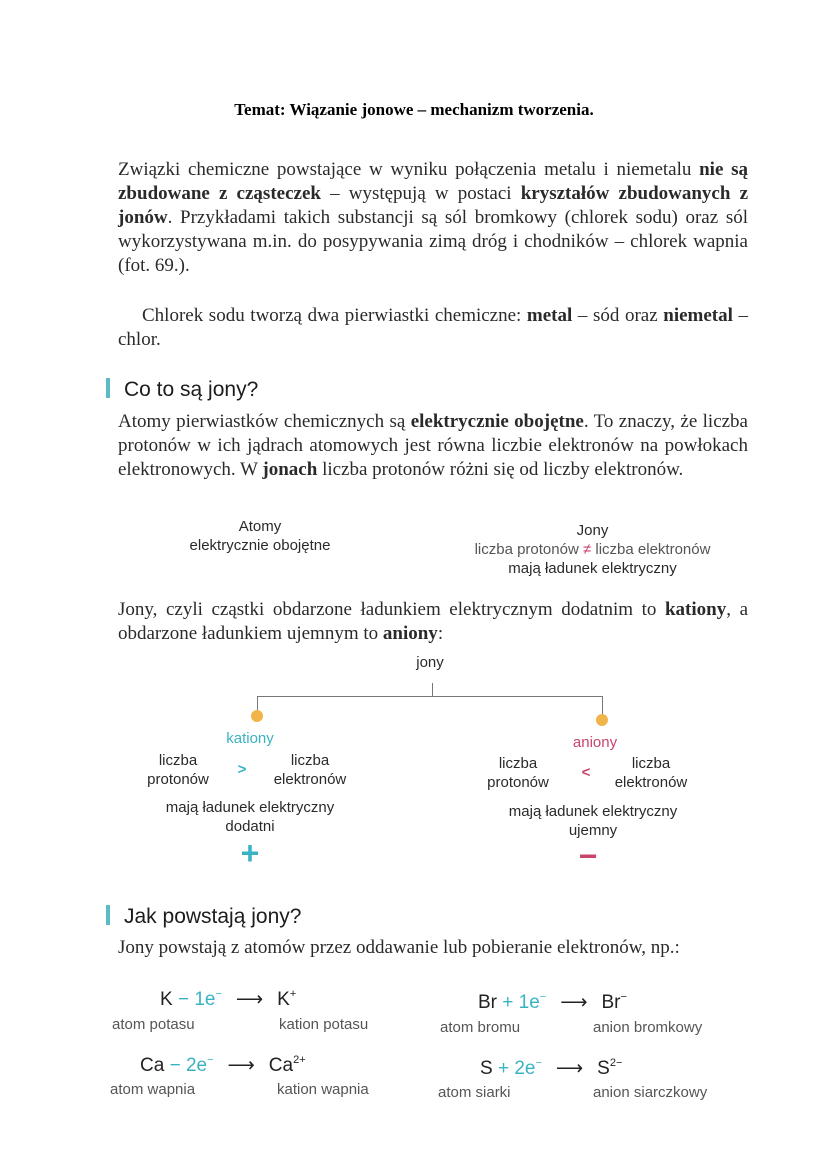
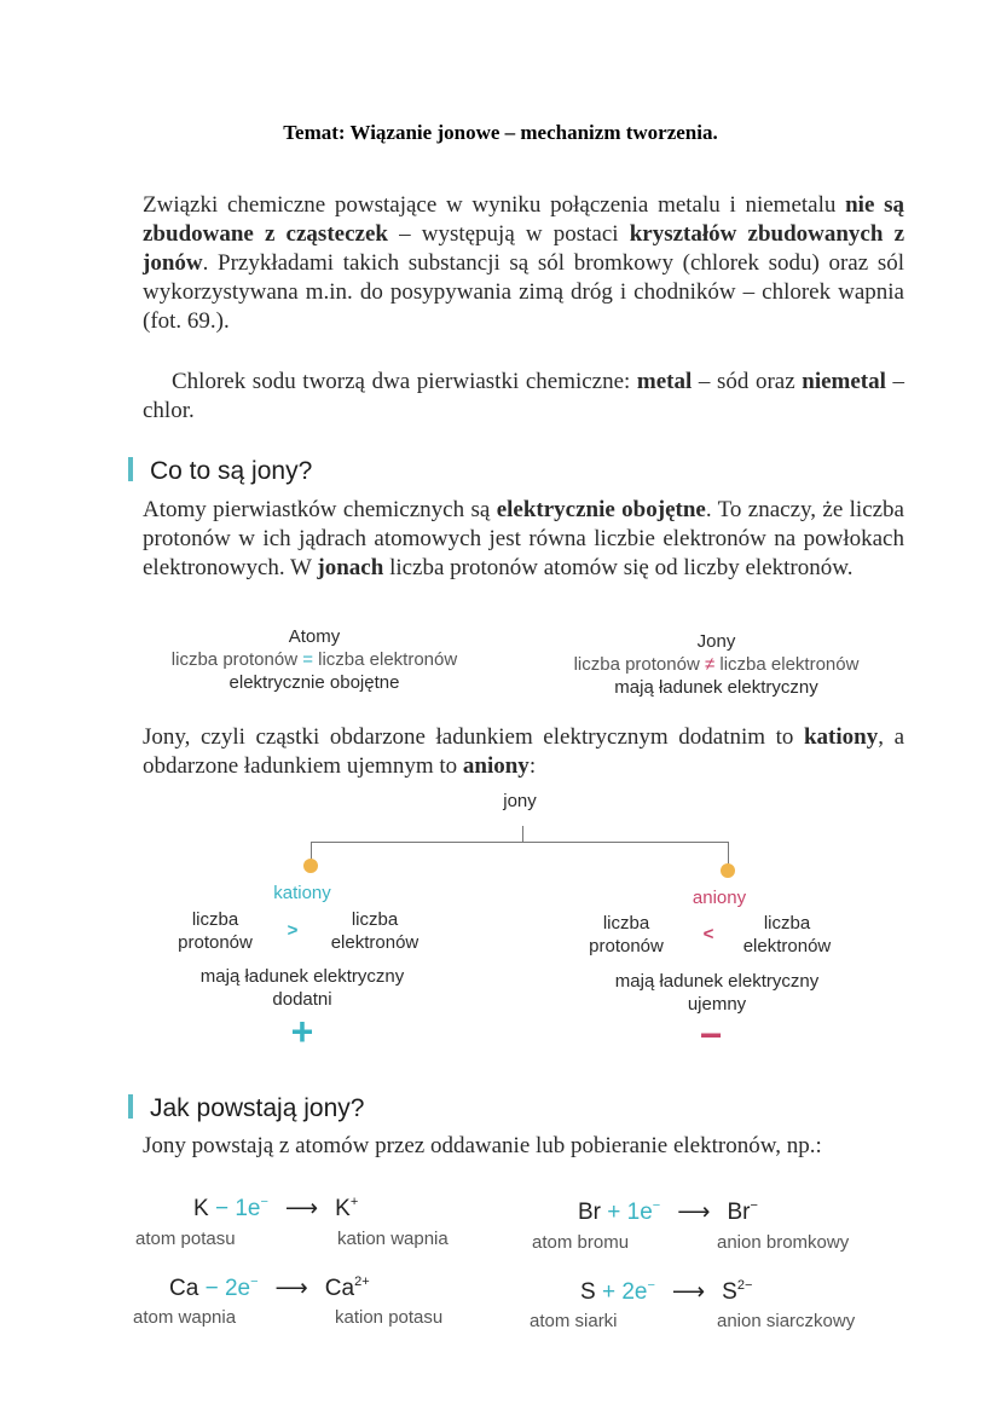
  Temat: Wiązanie jonowe – mechanizm tworzenia.
  Związki chemiczne powstające w wyniku połączenia metalu i niemetalu nie są zbudowane z cząsteczek – występują w postaci kryształów zbudowanych z jonów. Przykładami takich substancji są sól bromkowy (chlorek sodu) oraz sól wykorzystywana m.in. do posypywania zimą dróg i chodników – chlorek wapnia (fot. 69.).
  Chlorek sodu tworzą dwa pierwiastki chemiczne: metal – sód oraz niemetal – chlor.
  Co to są jony?
- Atomy pierwiastków chemicznych są elektrycznie obojętne. To znaczy, że liczba protonów w ich jądrach atomowych jest równa liczbie elektronów na powłokach elektronowych. W jonach liczba protonów różni się od liczby elektronów.
+ Atomy pierwiastków chemicznych są elektrycznie obojętne. To znaczy, że liczba protonów w ich jądrach atomowych jest równa liczbie elektronów na powłokach elektronowych. W jonach liczba protonów atomów się od liczby elektronów.
  Atomy
+ liczba protonów = liczba elektronów
  elektrycznie obojętne
  Jony
  liczba protonów ≠ liczba elektronów
  mają ładunek elektryczny
  Jony, czyli cząstki obdarzone ładunkiem elektrycznym dodatnim to kationy, a obdarzone ładunkiem ujemnym to aniony:
  jony
  kationy
  liczba
  protonów
  >
  liczba
  elektronów
  mają ładunek elektryczny
  dodatni
  +
  aniony
  liczba
  protonów
  <
  liczba
  elektronów
  mają ładunek elektryczny
  ujemny
  −
  Jak powstają jony?
  Jony powstają z atomów przez oddawanie lub pobieranie elektronów, np.:
  K − 1e− ⟶ K+
  atom potasu
- kation potasu
+ kation wapnia
  Br + 1e− ⟶ Br−
  atom bromu
  anion bromkowy
  Ca − 2e− ⟶ Ca2+
  atom wapnia
- kation wapnia
+ kation potasu
  S + 2e− ⟶ S2−
  atom siarki
  anion siarczkowy
